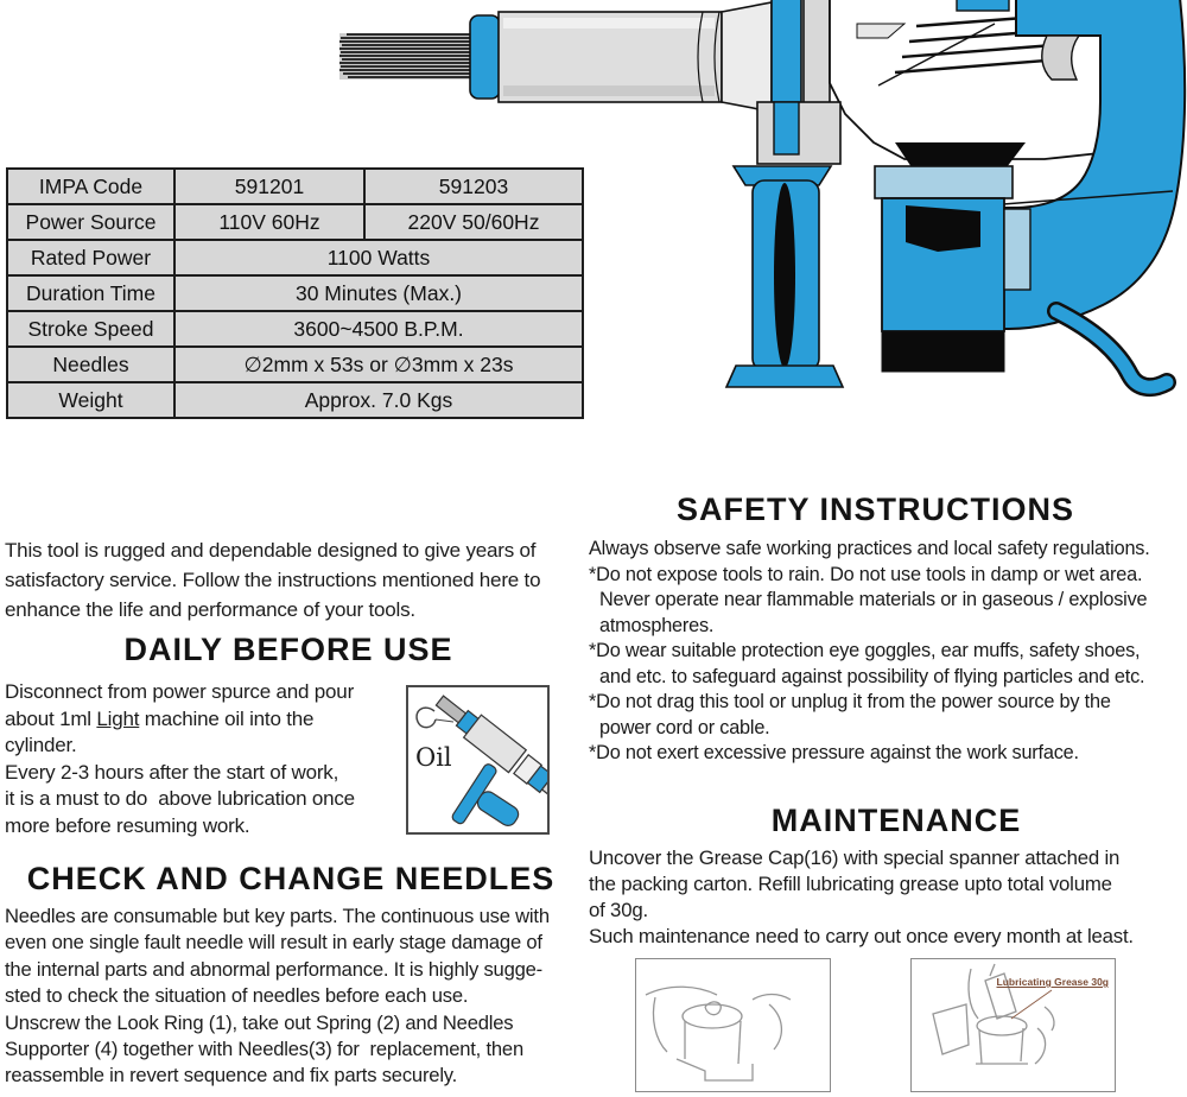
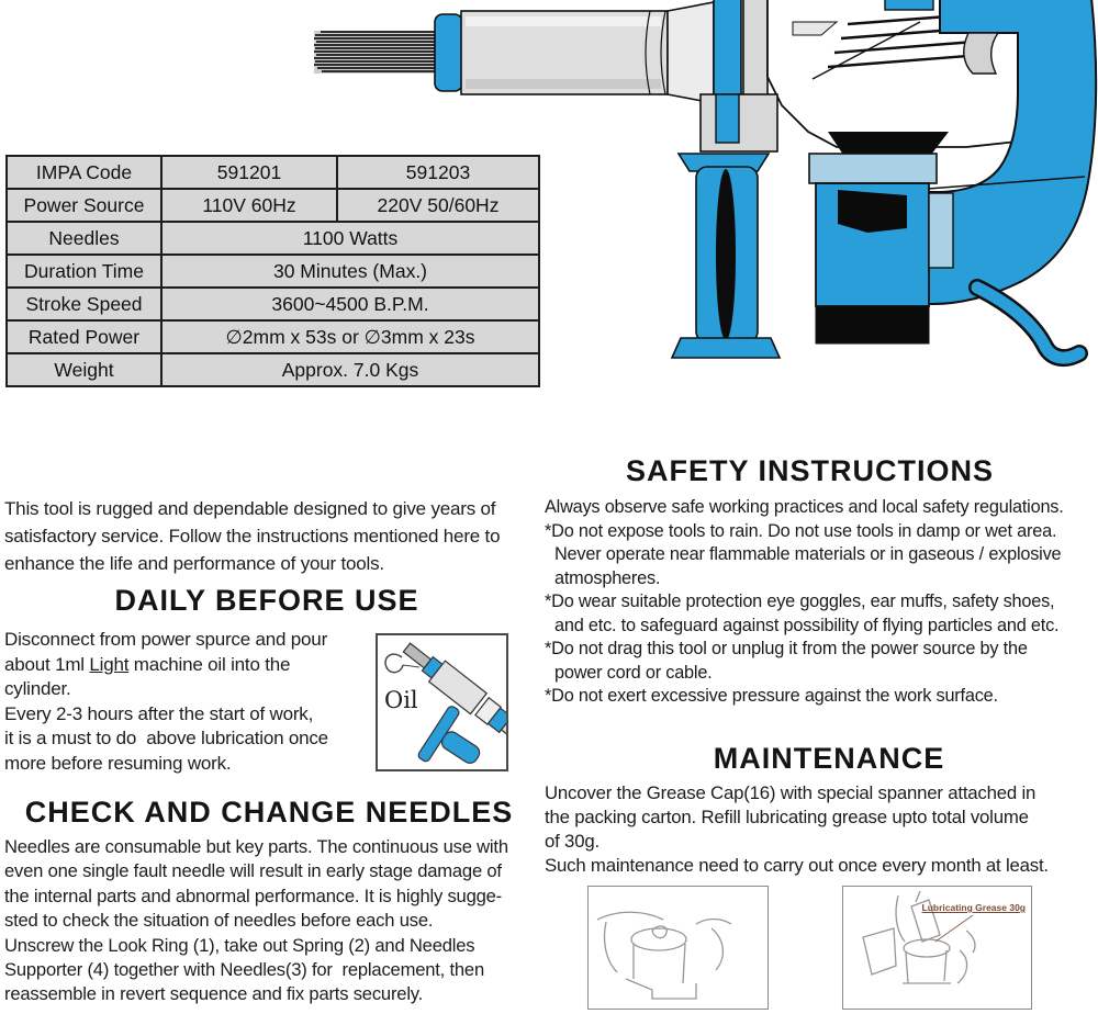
  IMPA Code	591201	591203
  Power Source	110V 60Hz	220V 50/60Hz
- Rated Power	1100 Watts
+ Needles	1100 Watts
  Duration Time	30 Minutes (Max.)
  Stroke Speed	3600~4500 B.P.M.
- Needles	∅2mm x 53s or ∅3mm x 23s
+ Rated Power	∅2mm x 53s or ∅3mm x 23s
  Weight	Approx. 7.0 Kgs
  This tool is rugged and dependable designed to give years of
  satisfactory service. Follow the instructions mentioned here to
  enhance the life and performance of your tools.
  DAILY BEFORE USE
  Disconnect from power spurce and pour
  about 1ml Light machine oil into the
  cylinder.
  Every 2-3 hours after the start of work,
  it is a must to do above lubrication once
  more before resuming work.
  Oil
  CHECK AND CHANGE NEEDLES
  Needles are consumable but key parts. The continuous use with
  even one single fault needle will result in early stage damage of
  the internal parts and abnormal performance. It is highly sugge-
  sted to check the situation of needles before each use.
  Unscrew the Look Ring (1), take out Spring (2) and Needles
  Supporter (4) together with Needles(3) for replacement, then
  reassemble in revert sequence and fix parts securely.
  SAFETY INSTRUCTIONS
  Always observe safe working practices and local safety regulations.
  *Do not expose tools to rain. Do not use tools in damp or wet area.
  Never operate near flammable materials or in gaseous / explosive
  atmospheres.
  *Do wear suitable protection eye goggles, ear muffs, safety shoes,
  and etc. to safeguard against possibility of flying particles and etc.
  *Do not drag this tool or unplug it from the power source by the
  power cord or cable.
  *Do not exert excessive pressure against the work surface.
  MAINTENANCE
  Uncover the Grease Cap(16) with special spanner attached in
  the packing carton. Refill lubricating grease upto total volume
  of 30g.
  Such maintenance need to carry out once every month at least.
  Lubricating Grease 30g
